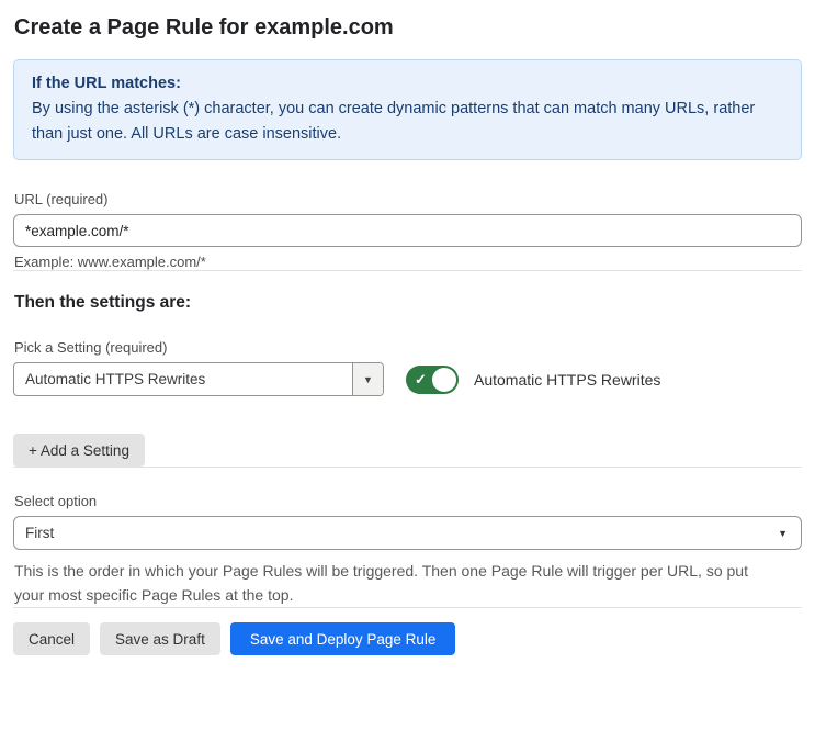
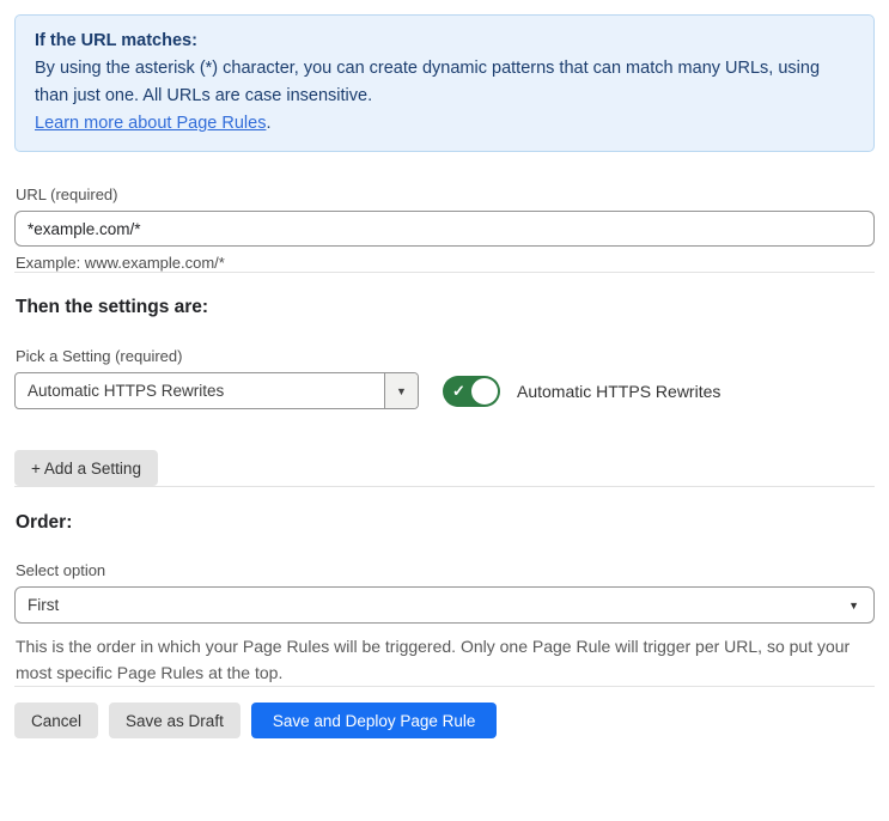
- Create a Page Rule for example.com
  If the URL matches:
- By using the asterisk (*) character, you can create dynamic patterns that can match many URLs, rather than just one. All URLs are case insensitive.
+ By using the asterisk (*) character, you can create dynamic patterns that can match many URLs, using than just one. All URLs are case insensitive.
+ Learn more about Page Rules.
  URL (required)
  *example.com/*
  Example: www.example.com/*
  Then the settings are:
  Pick a Setting (required)
  Automatic HTTPS Rewrites
  ▼
  ✓
  Automatic HTTPS Rewrites
  + Add a Setting
+ Order:
  Select option
  First
  ▼
- This is the order in which your Page Rules will be triggered. Then one Page Rule will trigger per URL, so put your most specific Page Rules at the top.
+ This is the order in which your Page Rules will be triggered. Only one Page Rule will trigger per URL, so put your most specific Page Rules at the top.
  Cancel
  Save as Draft
  Save and Deploy Page Rule
